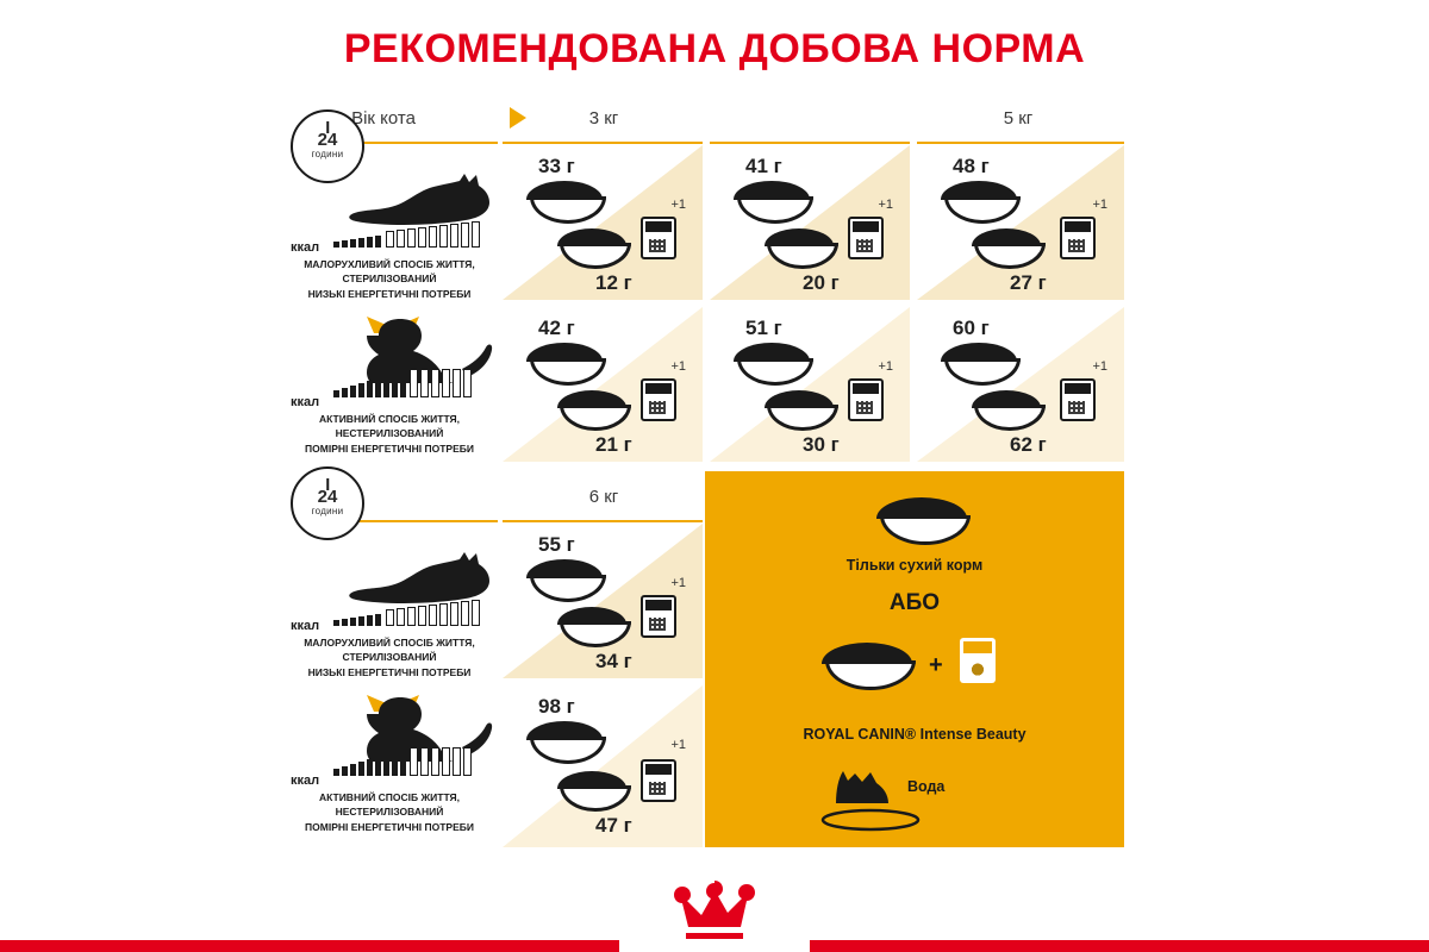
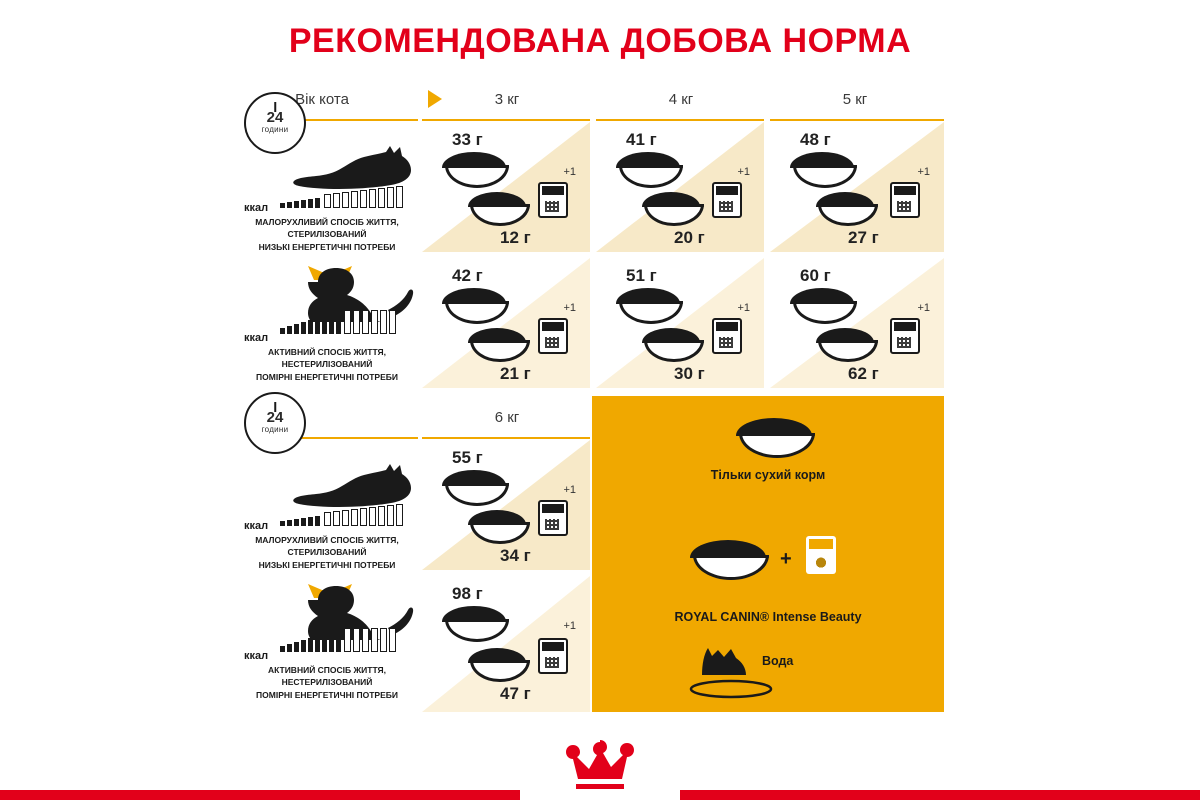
  РЕКОМЕНДОВАНА ДОБОВА НОРМА
  Вік кота
  3 кг
+ 4 кг
  5 кг
  24
  години
  ккал
  МАЛОРУХЛИВИЙ СПОСІБ ЖИТТЯ,
  СТЕРИЛІЗОВАНИЙ
  НИЗЬКІ ЕНЕРГЕТИЧНІ ПОТРЕБИ
  33 г
  +1
  12 г
  41 г
  +1
  20 г
  48 г
  +1
  27 г
  ккал
  АКТИВНИЙ СПОСІБ ЖИТТЯ,
  НЕСТЕРИЛІЗОВАНИЙ
  ПОМІРНІ ЕНЕРГЕТИЧНІ ПОТРЕБИ
  42 г
  +1
  21 г
  51 г
  +1
  30 г
  60 г
  +1
  62 г
  6 кг
  24
  години
  ккал
  МАЛОРУХЛИВИЙ СПОСІБ ЖИТТЯ,
  СТЕРИЛІЗОВАНИЙ
  НИЗЬКІ ЕНЕРГЕТИЧНІ ПОТРЕБИ
  55 г
  +1
  34 г
  ккал
  АКТИВНИЙ СПОСІБ ЖИТТЯ,
  НЕСТЕРИЛІЗОВАНИЙ
  ПОМІРНІ ЕНЕРГЕТИЧНІ ПОТРЕБИ
  98 г
  +1
  47 г
  Тільки сухий корм
- АБО
  +
  ROYAL CANIN® Intense Beauty
  Вода
